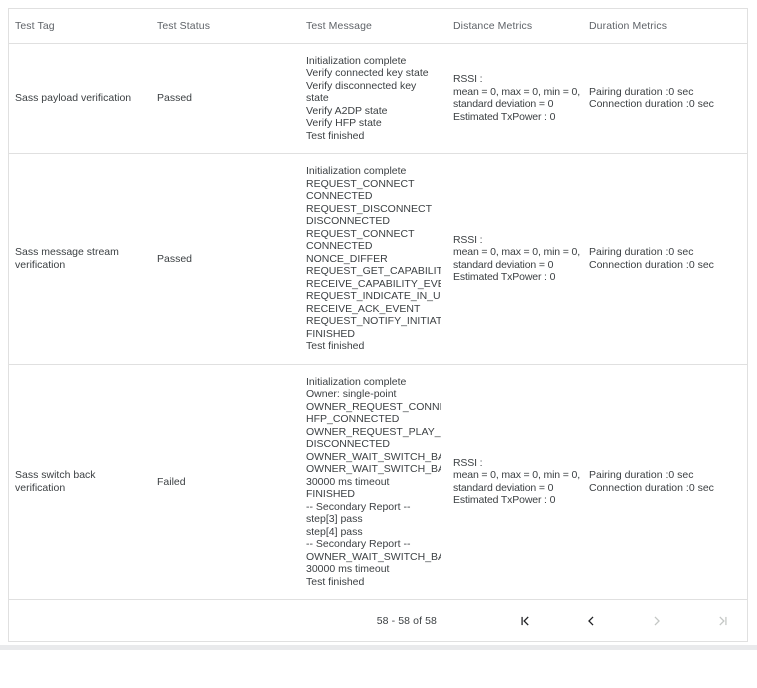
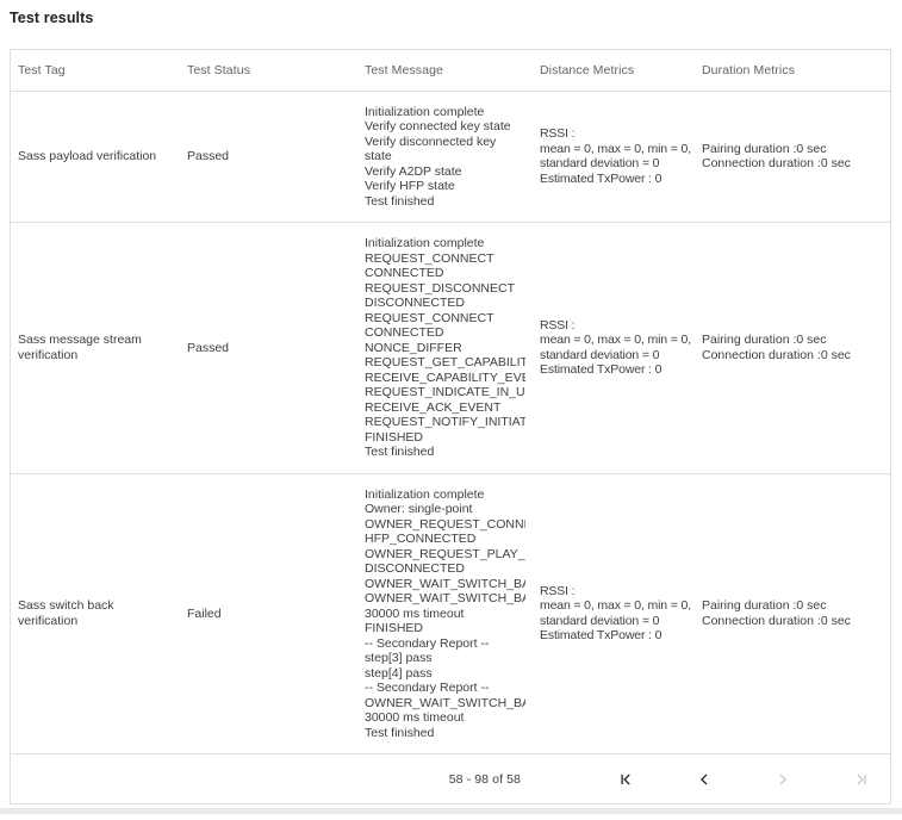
+ Test results
  Test Tag	Test Status	Test Message	Distance Metrics	Duration Metrics
  Sass payload verification	Passed	Initialization complete Verify connected key state Verify disconnected key state Verify A2DP state Verify HFP state Test finished	RSSI : mean = 0, max = 0, min = 0, standard deviation = 0 Estimated TxPower : 0	Pairing duration :0 sec Connection duration :0 sec
  Sass message stream verification	Passed	Initialization complete REQUEST_CONNECT CONNECTED REQUEST_DISCONNECT DISCONNECTED REQUEST_CONNECT CONNECTED NONCE_DIFFER REQUEST_GET_CAPABILIT RECEIVE_CAPABILITY_EV REQUEST_INDICATE_IN_U RECEIVE_ACK_EVENT REQUEST_NOTIFY_INITIAT FINISHED Test finished	RSSI : mean = 0, max = 0, min = 0, standard deviation = 0 Estimated TxPower : 0	Pairing duration :0 sec Connection duration :0 sec
  Sass switch back verification	Failed	Initialization complete Owner: single-point OWNER_REQUEST_CONN HFP_CONNECTED OWNER_REQUEST_PLAY_ DISCONNECTED OWNER_WAIT_SWITCH_B OWNER_WAIT_SWITCH_B 30000 ms timeout FINISHED -- Secondary Report -- step[3] pass step[4] pass -- Secondary Report -- OWNER_WAIT_SWITCH_B 30000 ms timeout Test finished	RSSI : mean = 0, max = 0, min = 0, standard deviation = 0 Estimated TxPower : 0	Pairing duration :0 sec Connection duration :0 sec
- 58 - 58 of 58
+ 58 - 98 of 58
